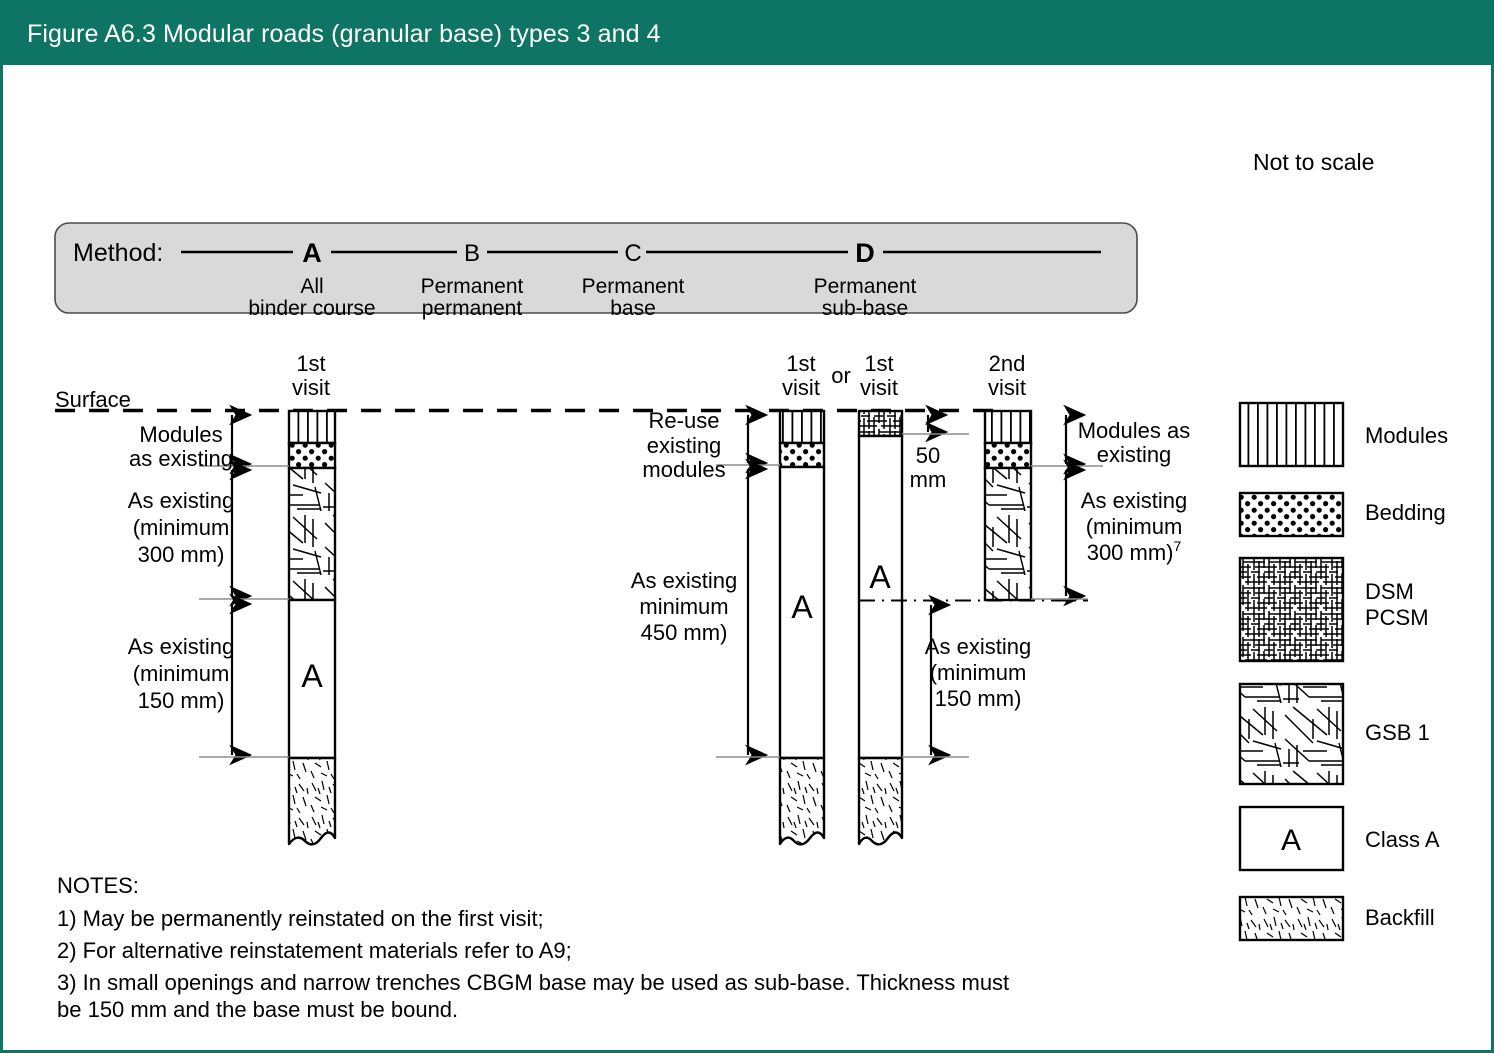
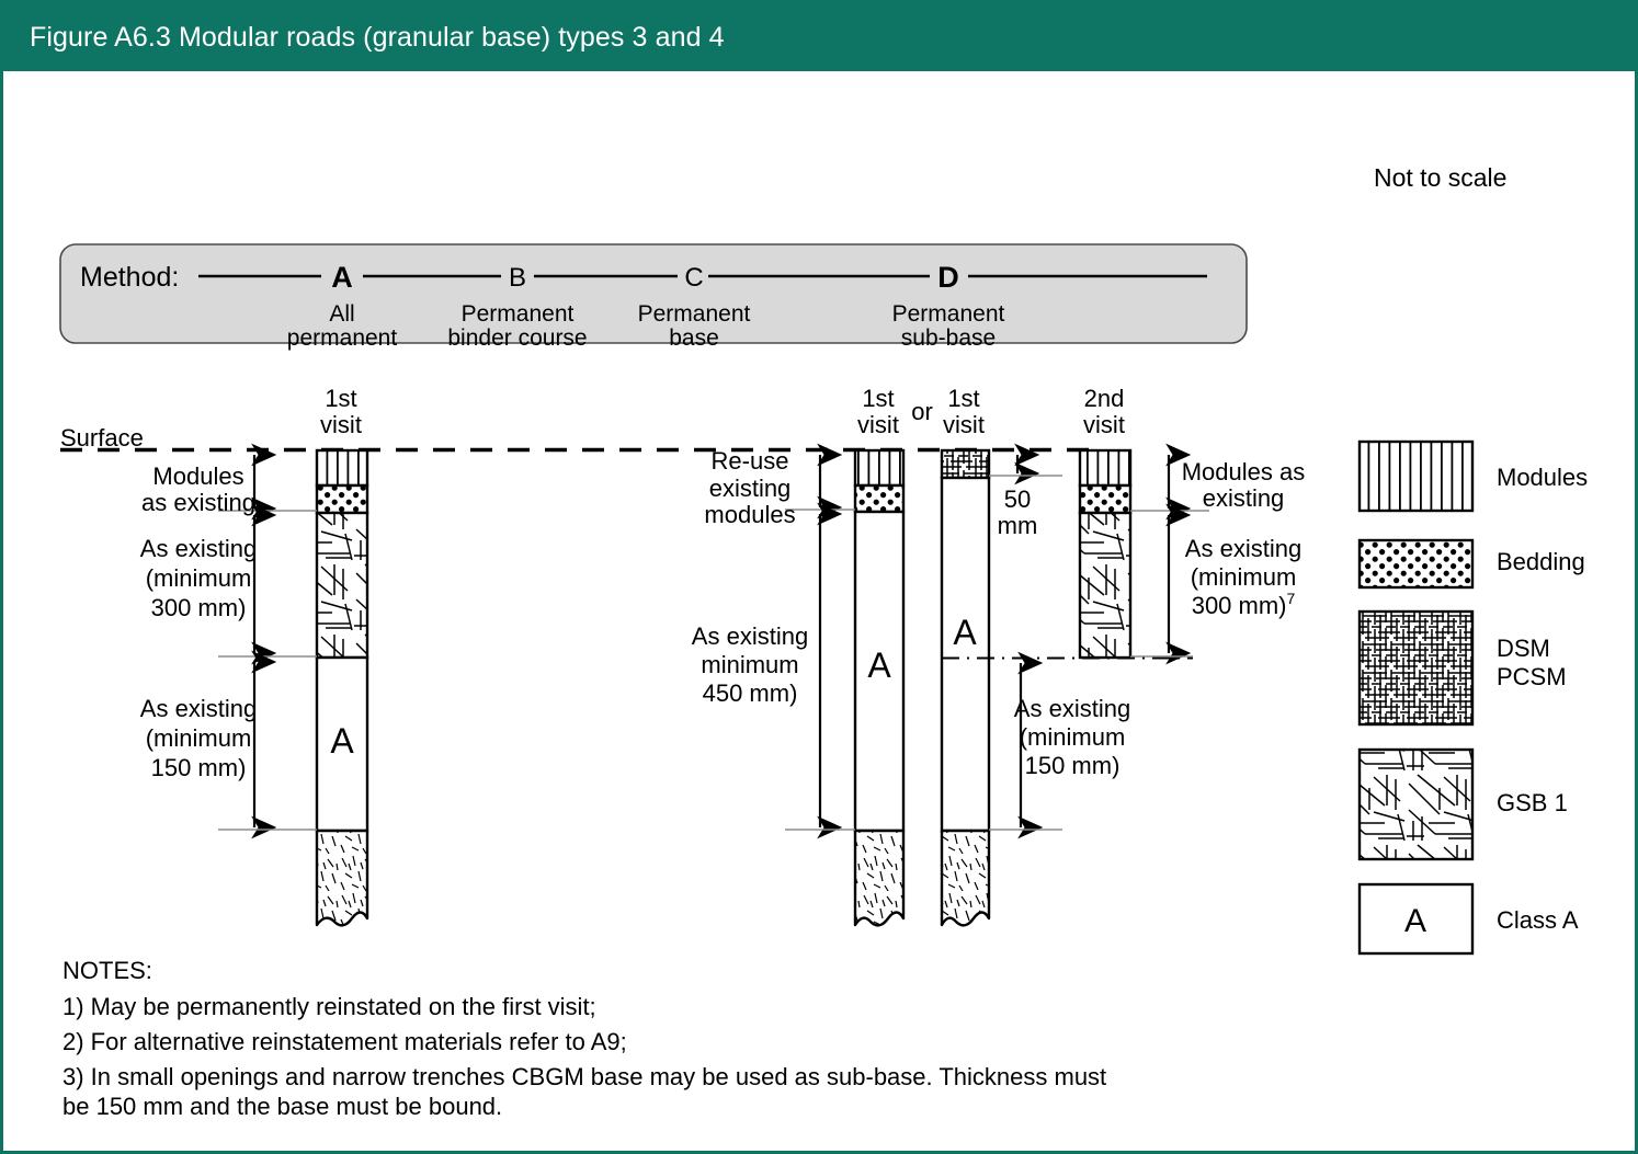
  Figure A6.3 Modular roads (granular base) types 3 and 4
  Not to scale
  Method:
  A
  All
- binder course
+ permanent
  B
  Permanent
- permanent
+ binder course
  C
  Permanent
  base
  D
  Permanent
  sub-base
  1st
  visit
  1st
  visit
  or
  1st
  visit
  2nd
  visit
  Surface
  A
  Modules
  as existing
  As existing
  (minimum
  300 mm)
  As existing
  (minimum
  150 mm)
  A
  Re-use
  existing
  modules
  As existing
  minimum
  450 mm)
  A
  50
  mm
  As existing
  (minimum
  150 mm)
  Modules as
  existing
  As existing
  (minimum
  300 mm)7
  Modules
  Bedding
  DSM
  PCSM
  GSB 1
  A
  Class A
- Backfill
  NOTES:
  1) May be permanently reinstated on the first visit;
  2) For alternative reinstatement materials refer to A9;
  3) In small openings and narrow trenches CBGM base may be used as sub-base. Thickness must
  be 150 mm and the base must be bound.
